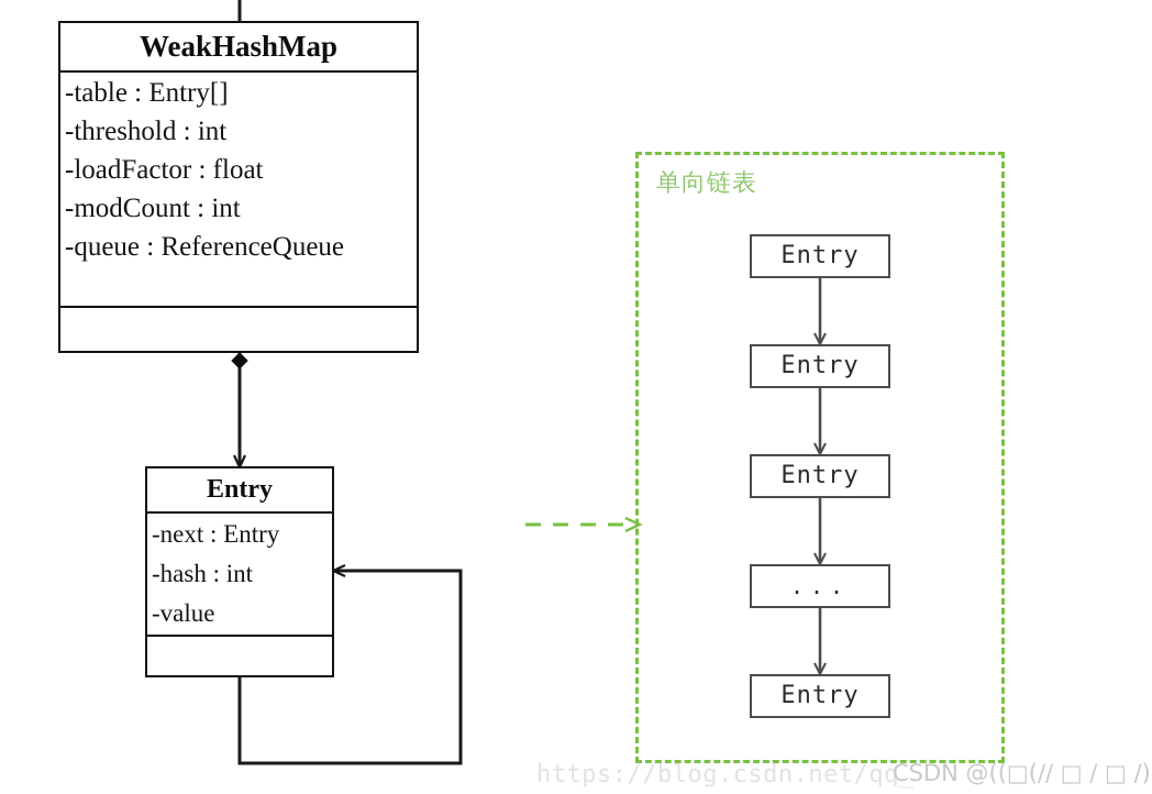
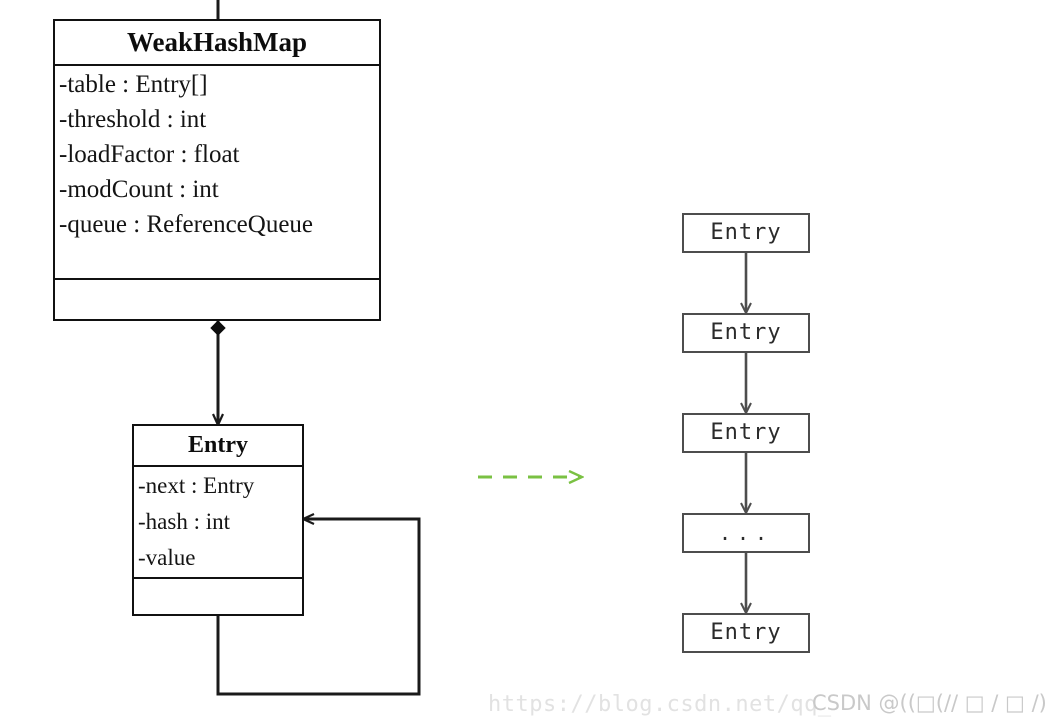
  WeakHashMap
  -table : Entry[]
  -threshold : int
  -loadFactor : float
  -modCount : int
  -queue : ReferenceQueue
  Entry
  -next : Entry
  -hash : int
  -value
- 单向链表
  Entry
  Entry
  Entry
  ...
  Entry
  https://blog.csdn.net/qq_
  CSDN @((□(// □ / □ /)
